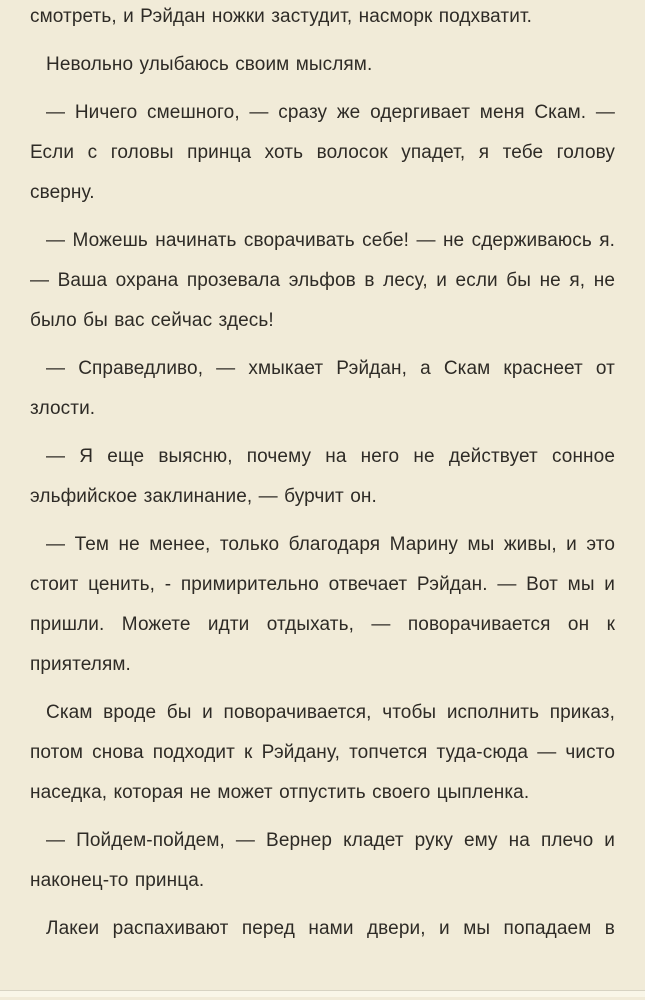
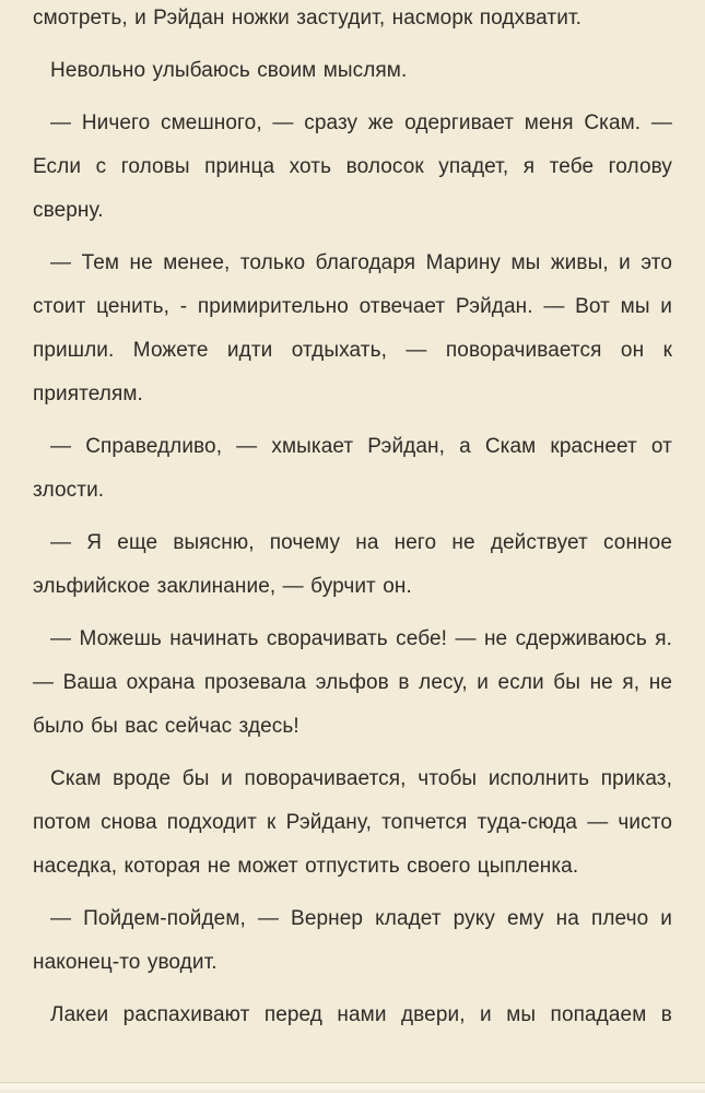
  смотреть, и Рэйдан ножки застудит, насморк подхватит.
  Невольно улыбаюсь своим мыслям.
  — Ничего смешного, — сразу же одергивает меня Скам. — Если с головы принца хоть волосок упадет, я тебе голову сверну.
- — Можешь начинать сворачивать себе! — не сдерживаюсь я. — Ваша охрана прозевала эльфов в лесу, и если бы не я, не было бы вас сейчас здесь!
+ — Тем не менее, только благодаря Марину мы живы, и это стоит ценить, - примирительно отвечает Рэйдан. — Вот мы и пришли. Можете идти отдыхать, — поворачивается он к приятелям.
  — Справедливо, — хмыкает Рэйдан, а Скам краснеет от злости.
  — Я еще выясню, почему на него не действует сонное эльфийское заклинание, — бурчит он.
- — Тем не менее, только благодаря Марину мы живы, и это стоит ценить, - примирительно отвечает Рэйдан. — Вот мы и пришли. Можете идти отдыхать, — поворачивается он к приятелям.
+ — Можешь начинать сворачивать себе! — не сдерживаюсь я. — Ваша охрана прозевала эльфов в лесу, и если бы не я, не было бы вас сейчас здесь!
  Скам вроде бы и поворачивается, чтобы исполнить приказ, потом снова подходит к Рэйдану, топчется туда-сюда — чисто наседка, которая не может отпустить своего цыпленка.
- — Пойдем-пойдем, — Вернер кладет руку ему на плечо и наконец-то принца.
+ — Пойдем-пойдем, — Вернер кладет руку ему на плечо и наконец-то уводит.
  Лакеи распахивают перед нами двери, и мы попадаем в
